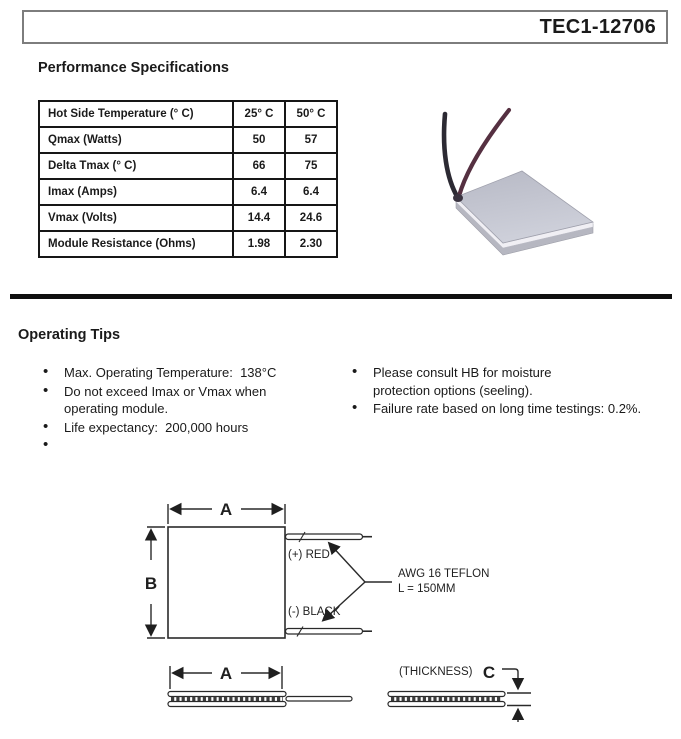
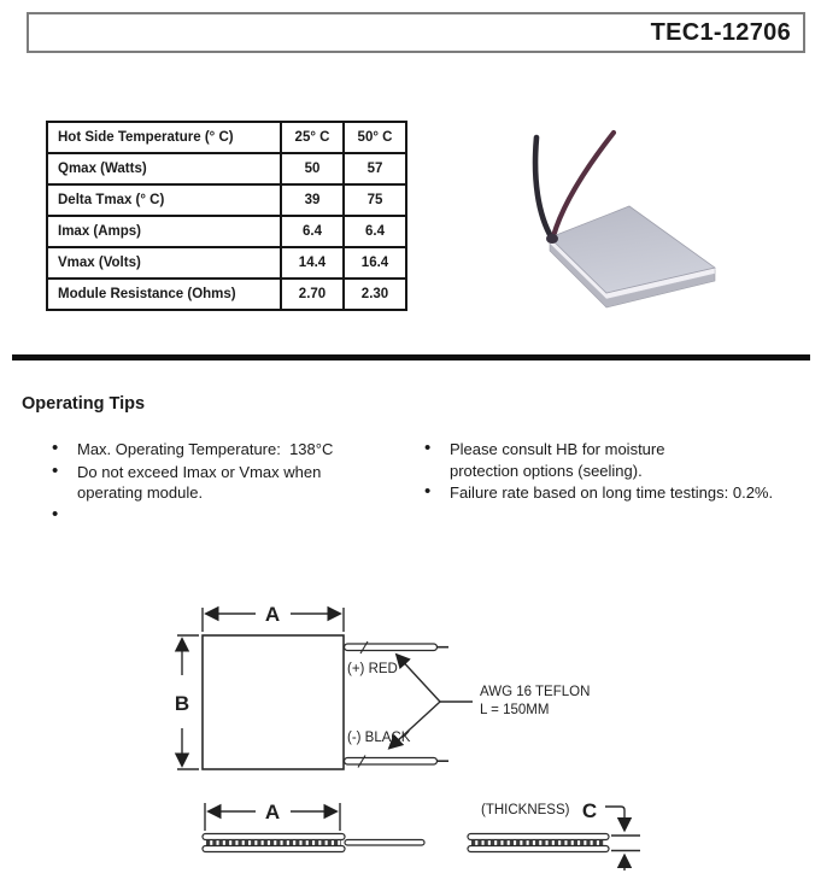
  TEC1-12706
- Performance Specifications
  Hot Side Temperature (° C)	25° C	50° C
  Qmax (Watts)	50	57
- Delta Tmax (° C)	66	75
+ Delta Tmax (° C)	39	75
  Imax (Amps)	6.4	6.4
- Vmax (Volts)	14.4	24.6
+ Vmax (Volts)	14.4	16.4
- Module Resistance (Ohms)	1.98	2.30
+ Module Resistance (Ohms)	2.70	2.30
  Operating Tips
  Max. Operating Temperature: 138°C
  Do not exceed Imax or Vmax when
  operating module.
- Life expectancy: 200,000 hours
  Please consult HB for moisture
  protection options (seeling).
  Failure rate based on long time testings: 0.2%.
  A
  B
  (+) RED
  (-) BLACK
  AWG 16 TEFLON
  L = 150MM
  A
  (THICKNESS)
  C
